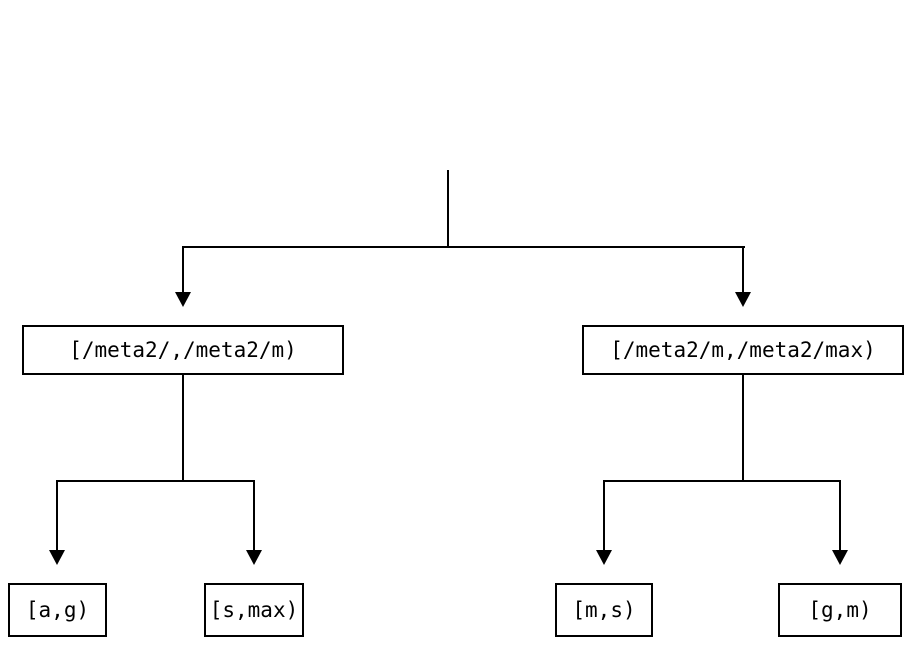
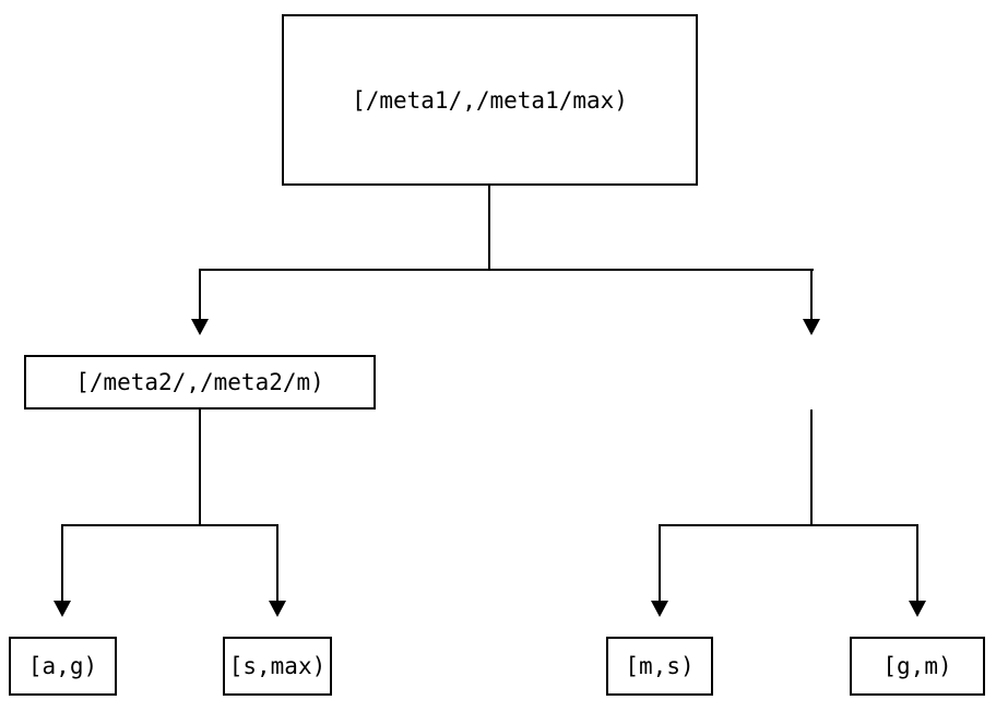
+ [/meta1/,/meta1/max)
  [/meta2/,/meta2/m)
- [/meta2/m,/meta2/max)
  [a,g)
  [s,max)
  [m,s)
  [g,m)
